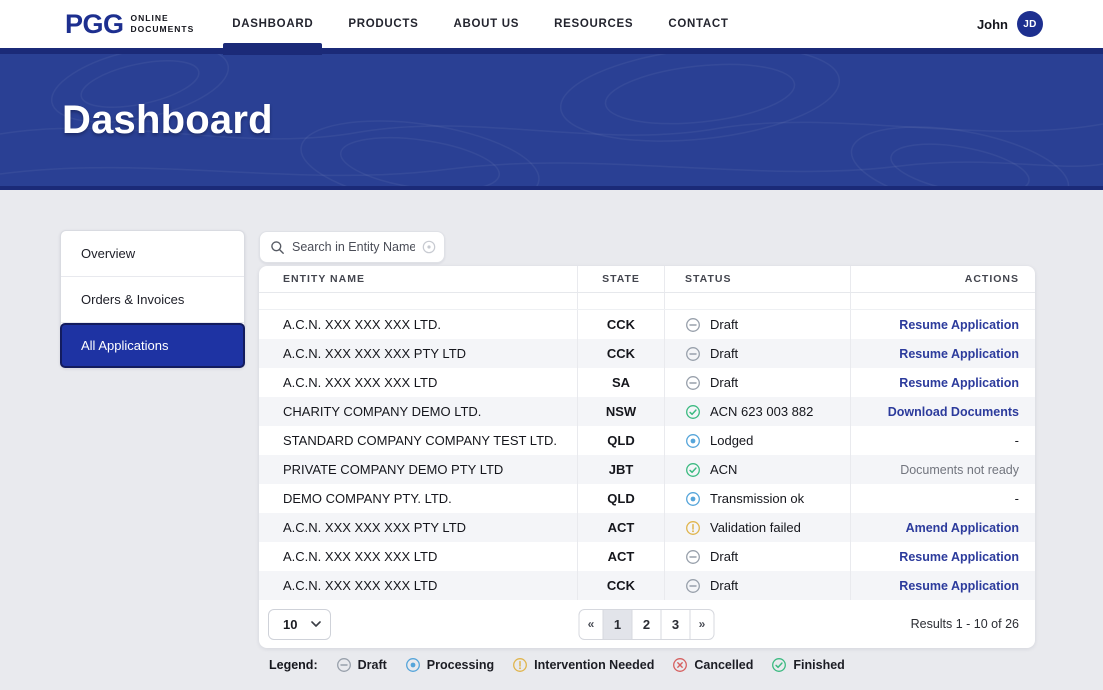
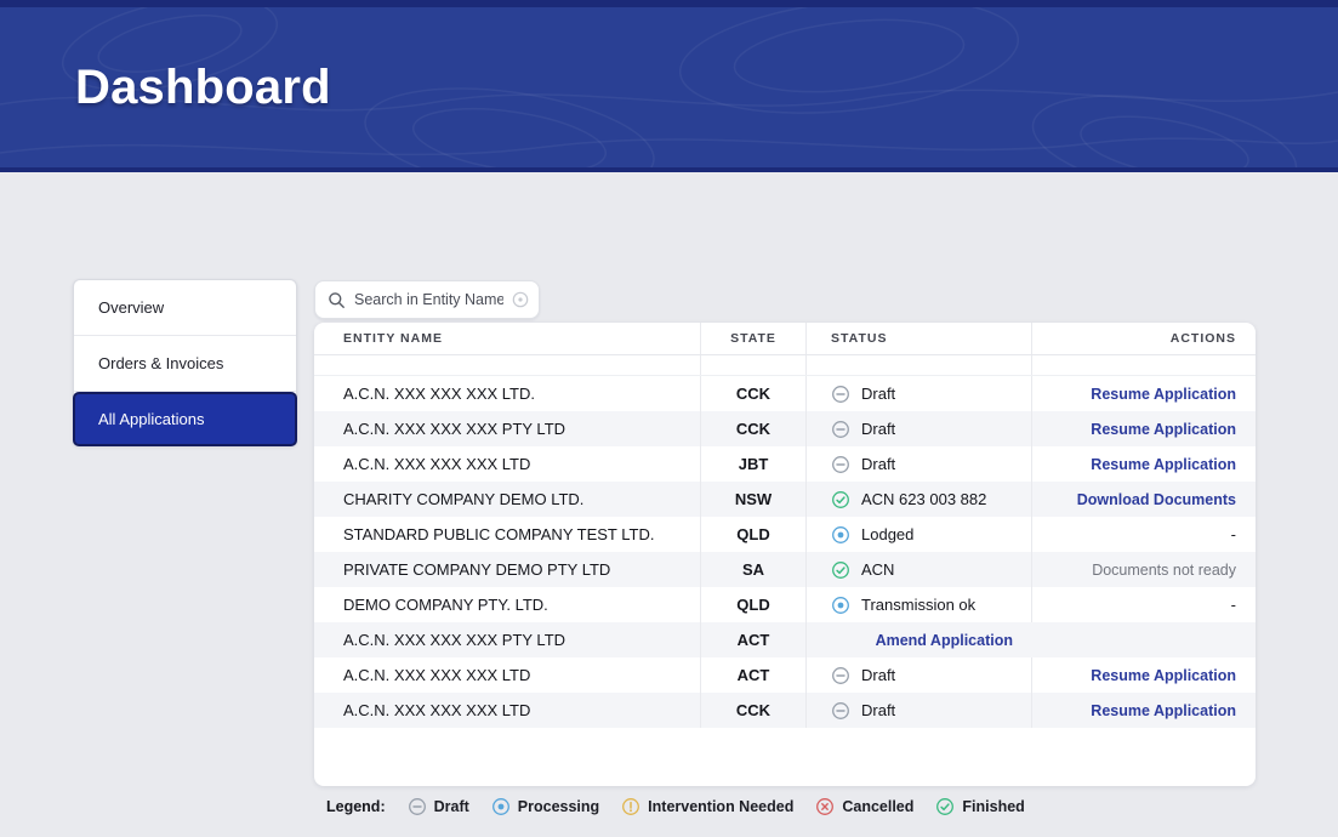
- PGG
- ONLINE
- DOCUMENTS
- DASHBOARD
- PRODUCTS
- ABOUT US
- RESOURCES
- CONTACT
- John
- JD
  Dashboard
  Overview
  Orders & Invoices
  All Applications
  Search in Entity Name
  ENTITY NAME
  STATE
  STATUS
  ACTIONS
  A.C.N. XXX XXX XXX LTD.
  CCK
  Draft
  Resume Application
  A.C.N. XXX XXX XXX PTY LTD
  CCK
  Draft
  Resume Application
  A.C.N. XXX XXX XXX LTD
- SA
+ JBT
  Draft
  Resume Application
  CHARITY COMPANY DEMO LTD.
  NSW
  ACN 623 003 882
  Download Documents
- STANDARD COMPANY COMPANY TEST LTD.
+ STANDARD PUBLIC COMPANY TEST LTD.
  QLD
  Lodged
  -
  PRIVATE COMPANY DEMO PTY LTD
- JBT
+ SA
  ACN
  Documents not ready
  DEMO COMPANY PTY. LTD.
  QLD
  Transmission ok
  -
  A.C.N. XXX XXX XXX PTY LTD
  ACT
- Validation failed
  Amend Application
  A.C.N. XXX XXX XXX LTD
  ACT
  Draft
  Resume Application
  A.C.N. XXX XXX XXX LTD
  CCK
  Draft
  Resume Application
- 10
- «
- 1
- 2
- 3
- »
- Results 1 - 10 of 26
  Legend:
  Draft
  Processing
  Intervention Needed
  Cancelled
  Finished
